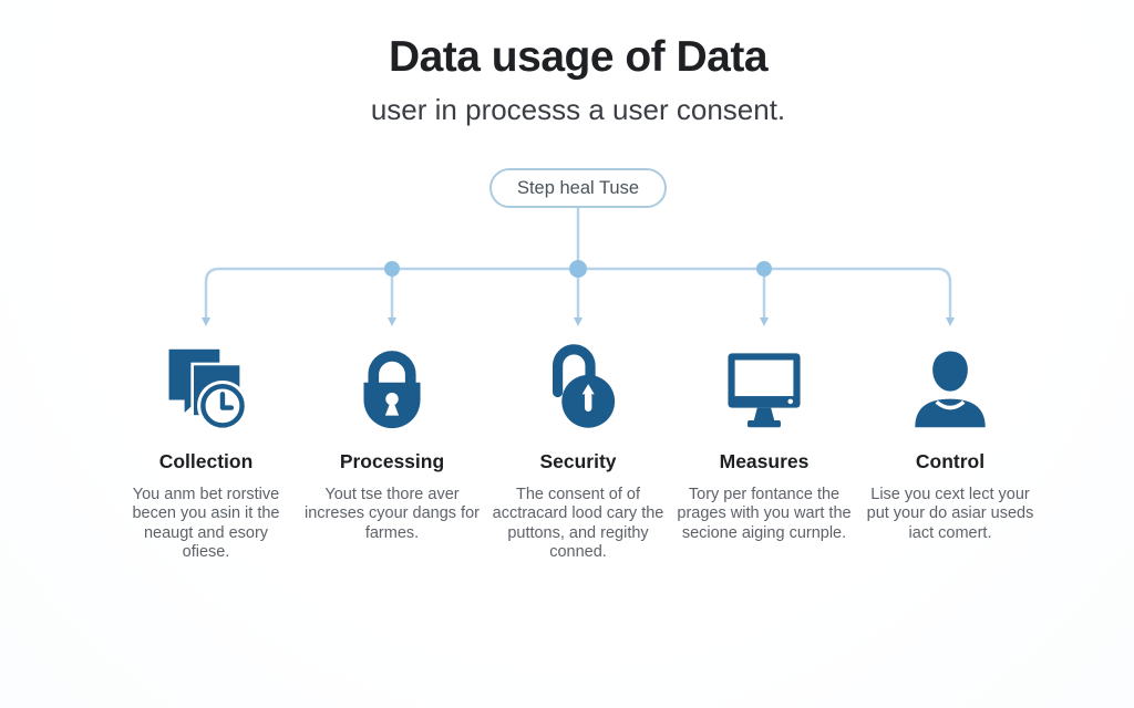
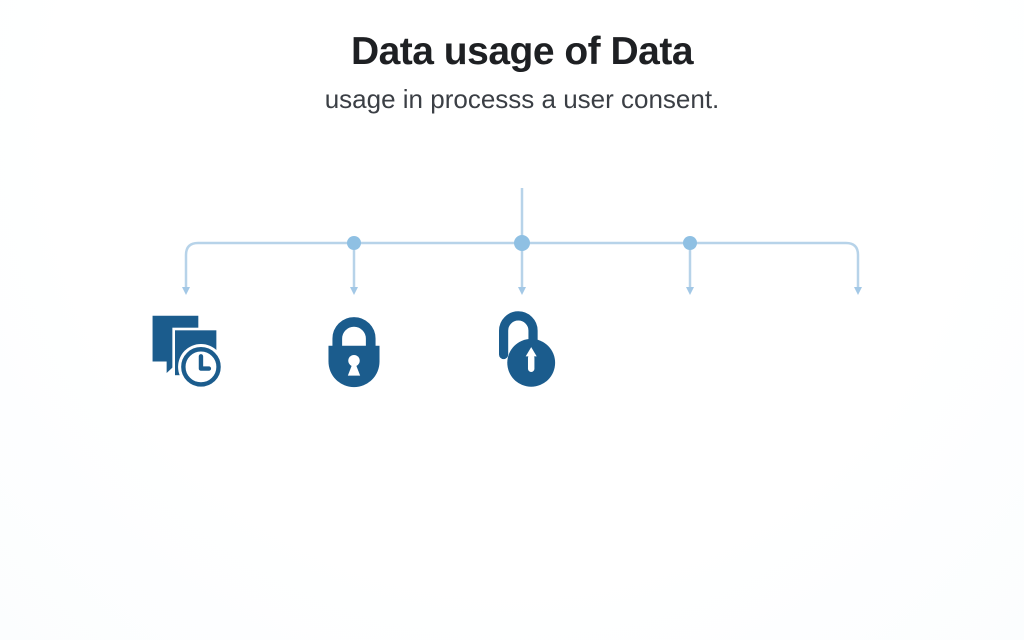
  Data usage of Data
- user in processs a user consent.
+ usage in processs a user consent.
- Step heal Tuse
- Collection
- You anm bet rorstive becen you asin it the neaugt and esory ofiese.
- Processing
- Yout tse thore aver increses cyour dangs for farmes.
- Security
- The consent of of acctracard lood cary the puttons, and regithy conned.
- Measures
- Tory per fontance the prages with you wart the secione aiging curnple.
- Control
- Lise you cext lect your put your do asiar useds iact comert.
